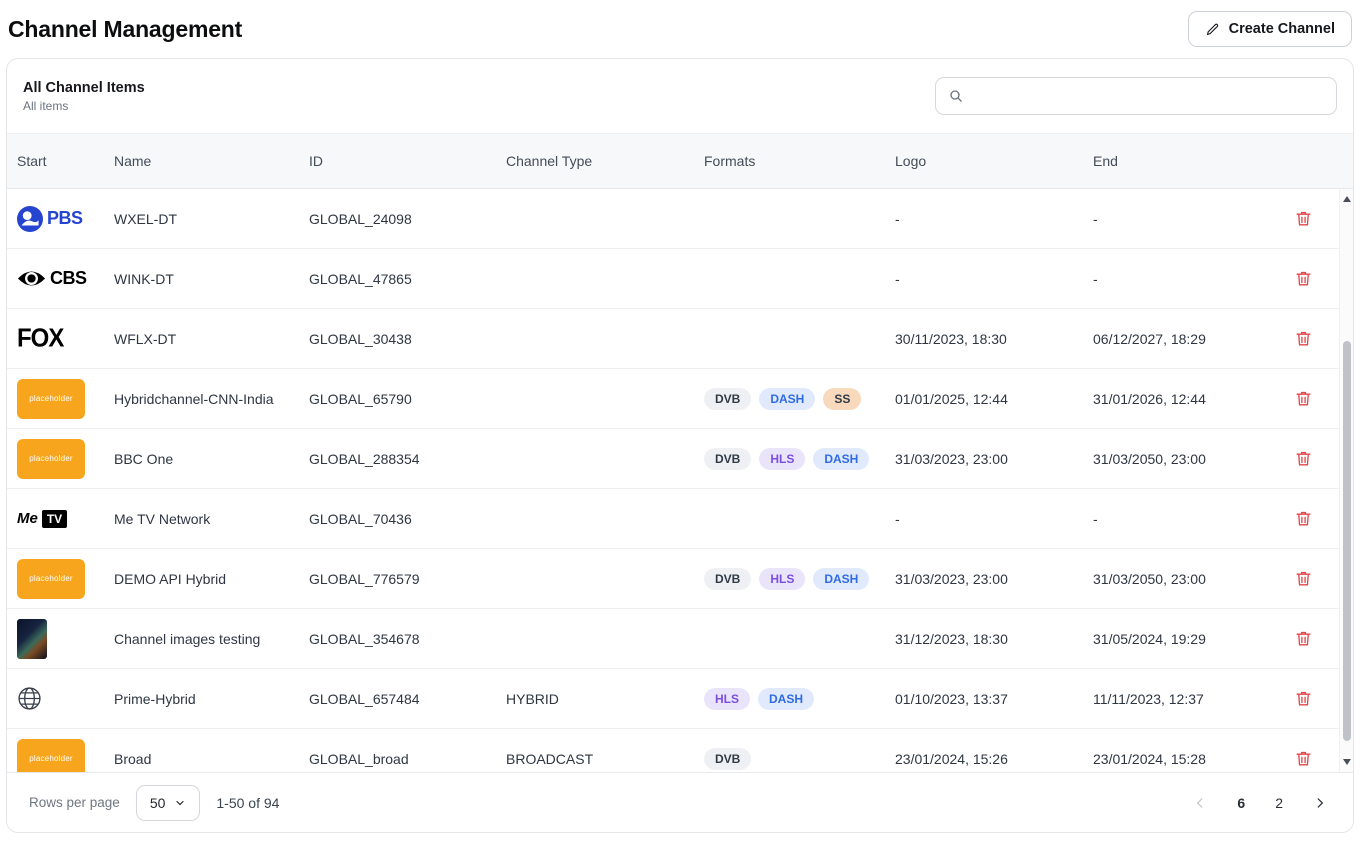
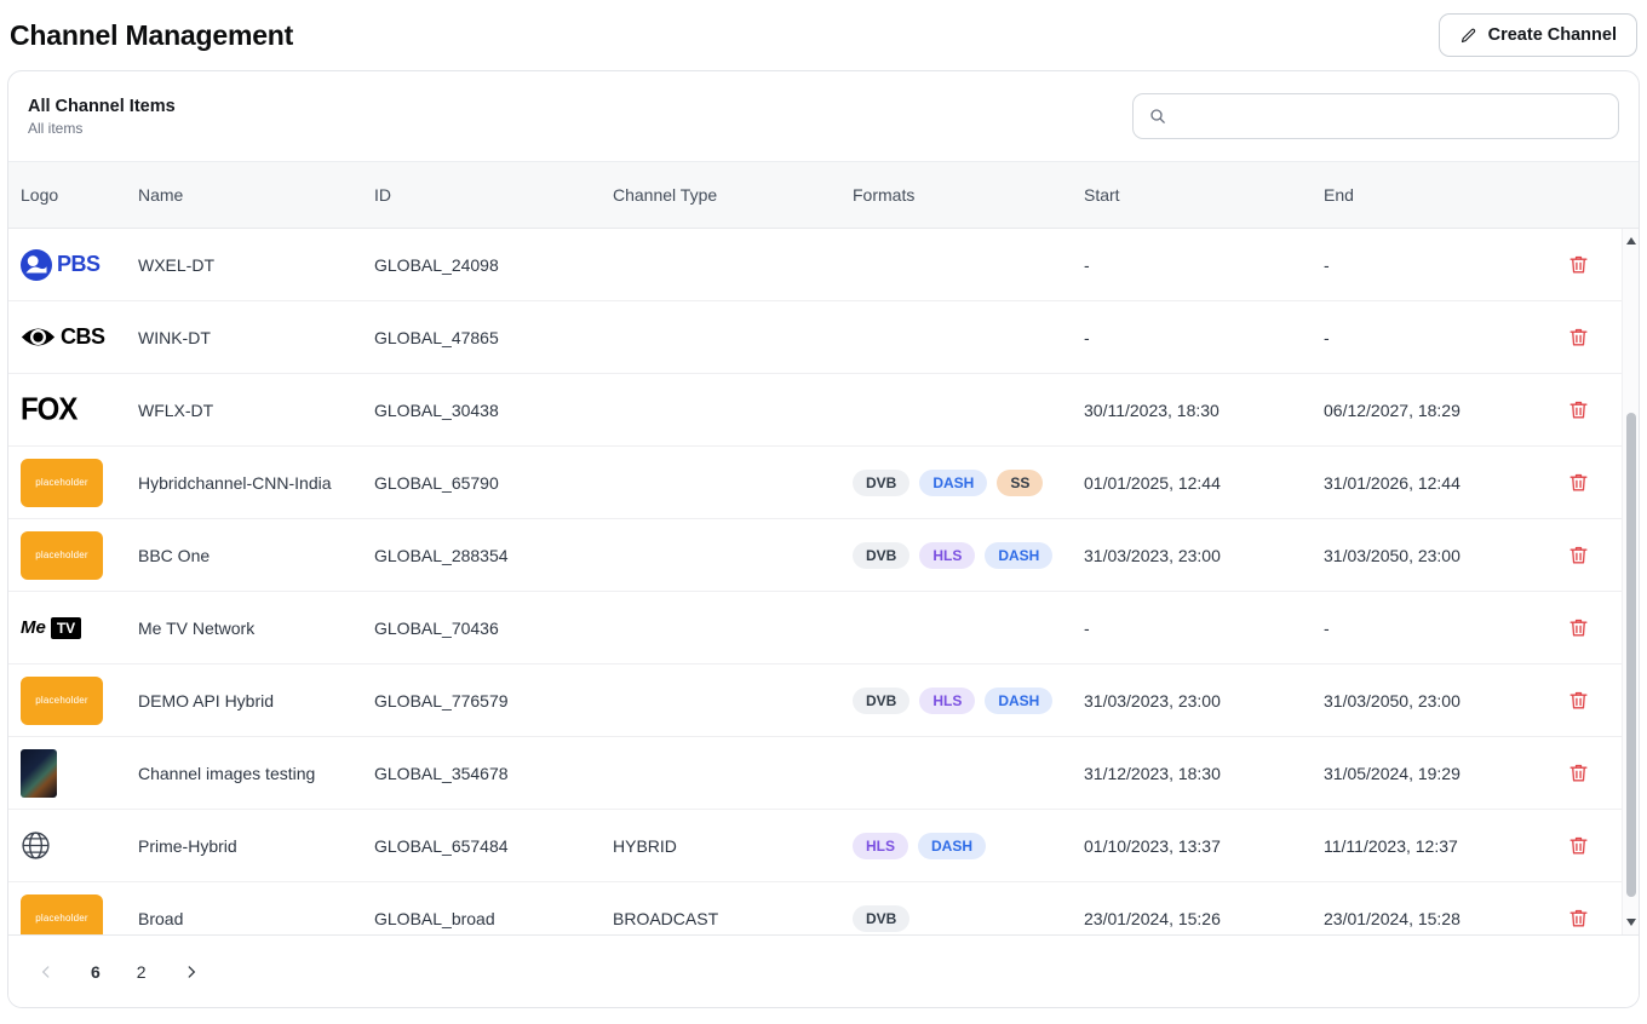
  Channel Management
  Create Channel
  All Channel Items
  All items
- Start
+ Logo
  Name
  ID
  Channel Type
  Formats
- Logo
+ Start
  End
  PBS
  WXEL-DT
  GLOBAL_24098
  -
  -
  CBS
  WINK-DT
  GLOBAL_47865
  -
  -
  FOX
  WFLX-DT
  GLOBAL_30438
  30/11/2023, 18:30
  06/12/2027, 18:29
  placeholder
  Hybridchannel-CNN-India
  GLOBAL_65790
  DVB
  DASH
  SS
  01/01/2025, 12:44
  31/01/2026, 12:44
  placeholder
  BBC One
  GLOBAL_288354
  DVB
  HLS
  DASH
  31/03/2023, 23:00
  31/03/2050, 23:00
  Me
  TV
  Me TV Network
  GLOBAL_70436
  -
  -
  placeholder
  DEMO API Hybrid
  GLOBAL_776579
  DVB
  HLS
  DASH
  31/03/2023, 23:00
  31/03/2050, 23:00
  Channel images testing
  GLOBAL_354678
  31/12/2023, 18:30
  31/05/2024, 19:29
  Prime-Hybrid
  GLOBAL_657484
  HYBRID
  HLS
  DASH
  01/10/2023, 13:37
  11/11/2023, 12:37
  placeholder
  Broad
  GLOBAL_broad
  BROADCAST
  DVB
  23/01/2024, 15:26
  23/01/2024, 15:28
- Rows per page
- 50
- 1-50 of 94
  6
  2
